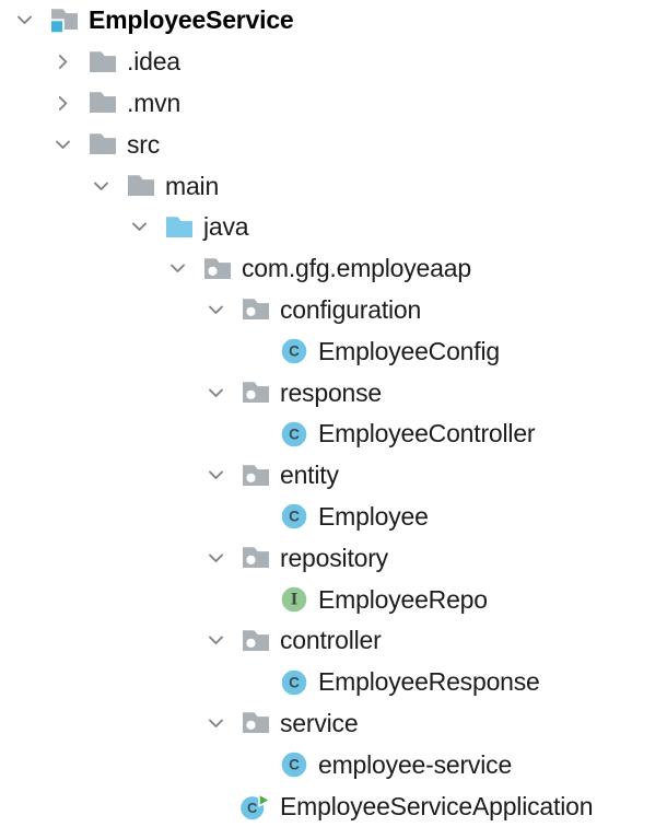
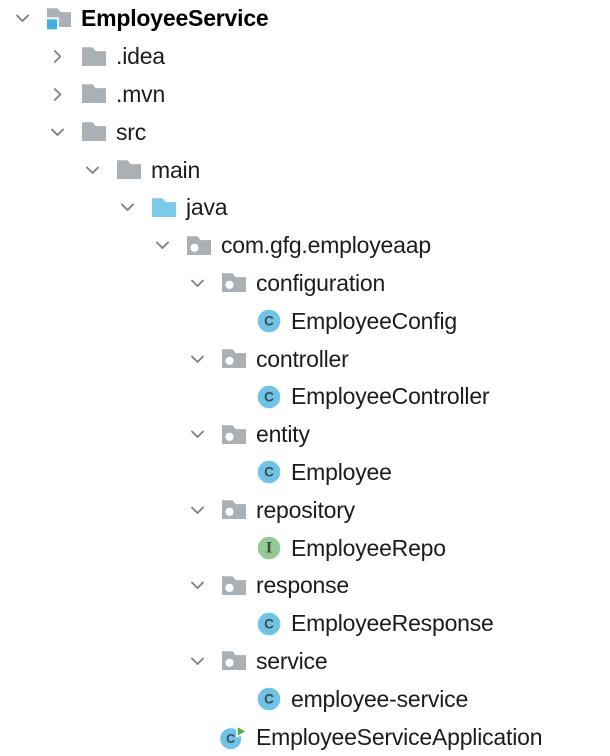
  EmployeeService
  .idea
  .mvn
  src
  main
  java
  com.gfg.employeaap
  configuration
  C
  EmployeeConfig
- response
+ controller
  C
  EmployeeController
  entity
  C
  Employee
  repository
  I
  EmployeeRepo
- controller
+ response
  C
  EmployeeResponse
  service
  C
  employee-service
  C
  EmployeeServiceApplication
